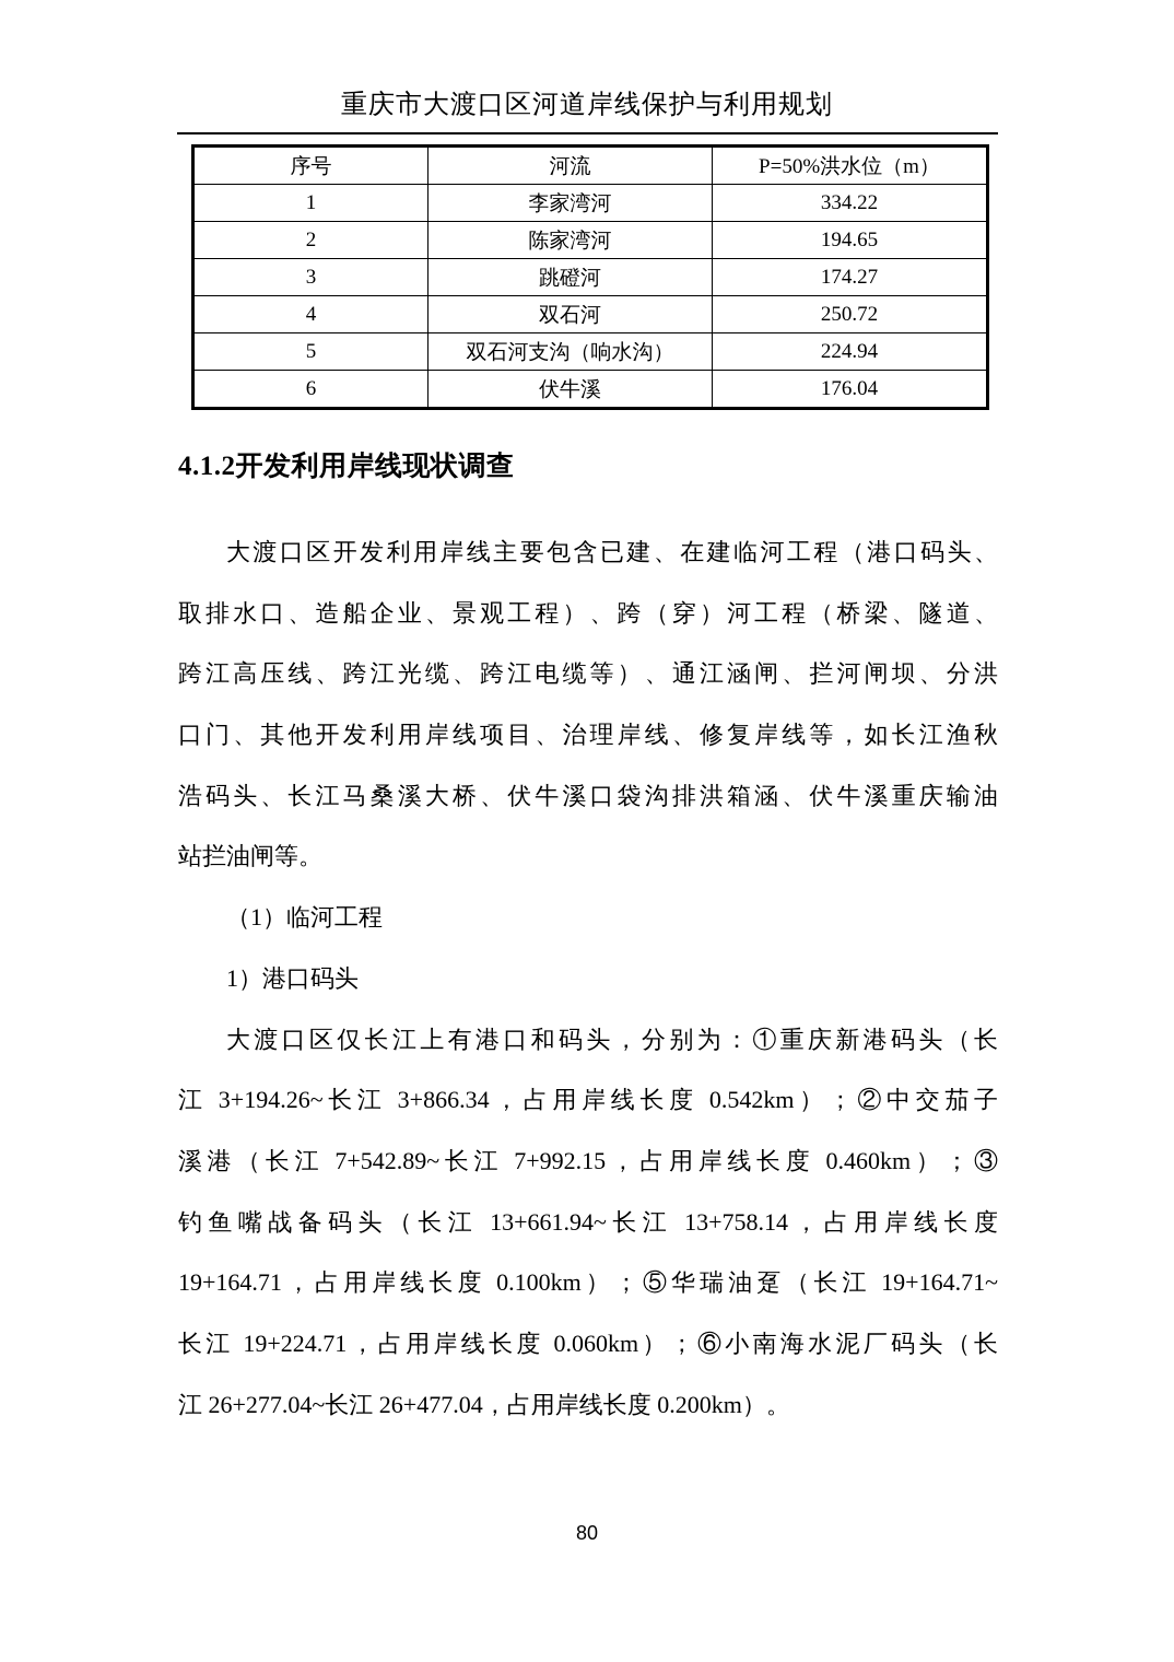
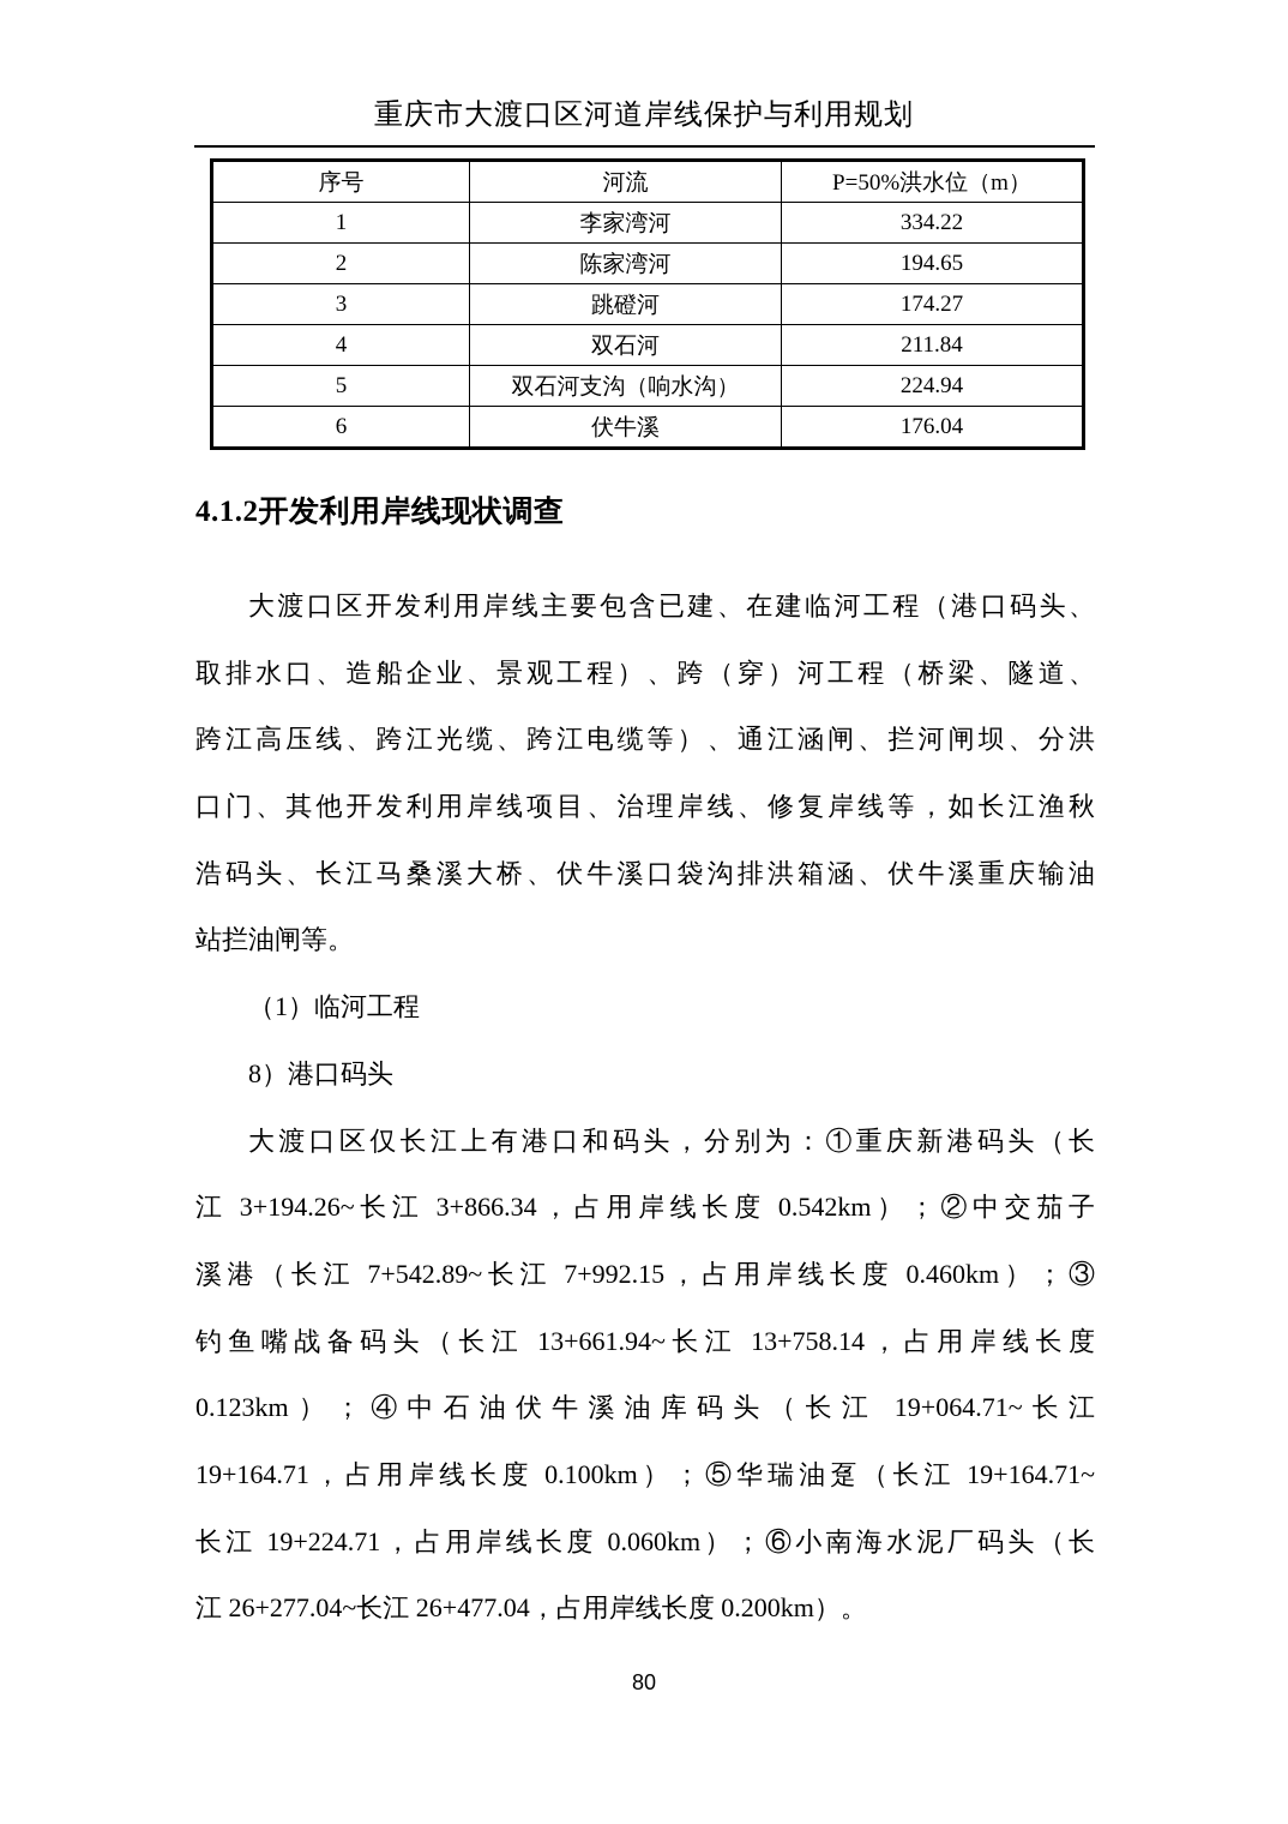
  重庆市大渡口区河道岸线保护与利用规划
  序号	河流	P=50%洪水位（m）
  1	李家湾河	334.22
  2	陈家湾河	194.65
  3	跳磴河	174.27
- 4	双石河	250.72
+ 4	双石河	211.84
  5	双石河支沟（响水沟）	224.94
  6	伏牛溪	176.04
  4.1.2开发利用岸线现状调查
  大渡口区开发利用岸线主要包含已建、在建临河工程（港口码头、
  取排水口、造船企业、景观工程）、跨（穿）河工程（桥梁、隧道、
  跨江高压线、跨江光缆、跨江电缆等）、通江涵闸、拦河闸坝、分洪
  口门、其他开发利用岸线项目、治理岸线、修复岸线等，如长江渔秋
  浩码头、长江马桑溪大桥、伏牛溪口袋沟排洪箱涵、伏牛溪重庆输油
  站拦油闸等。
  （1）临河工程
- 1）港口码头
+ 8）港口码头
  大渡口区仅长江上有港口和码头，分别为：①重庆新港码头（长
  江 3+194.26~长江 3+866.34，占用岸线长度 0.542km）；②中交茄子
  溪港（长江 7+542.89~长江 7+992.15，占用岸线长度 0.460km）；③
  钓鱼嘴战备码头（长江 13+661.94~长江 13+758.14，占用岸线长度
+ 0.123km）；④中石油伏牛溪油库码头（长江 19+064.71~长江
  19+164.71，占用岸线长度 0.100km）；⑤华瑞油趸（长江 19+164.71~
  长江 19+224.71，占用岸线长度 0.060km）；⑥小南海水泥厂码头（长
  江 26+277.04~长江 26+477.04，占用岸线长度 0.200km）。
  80
